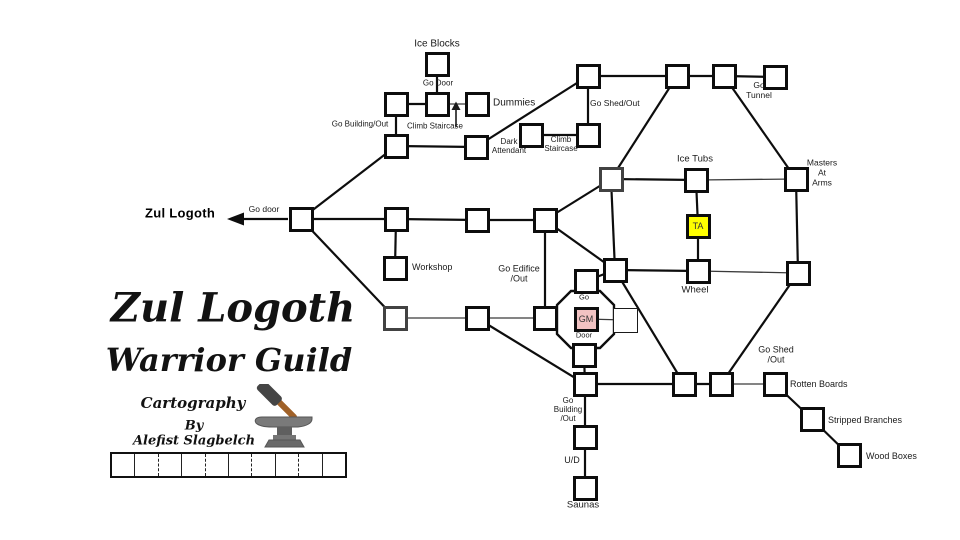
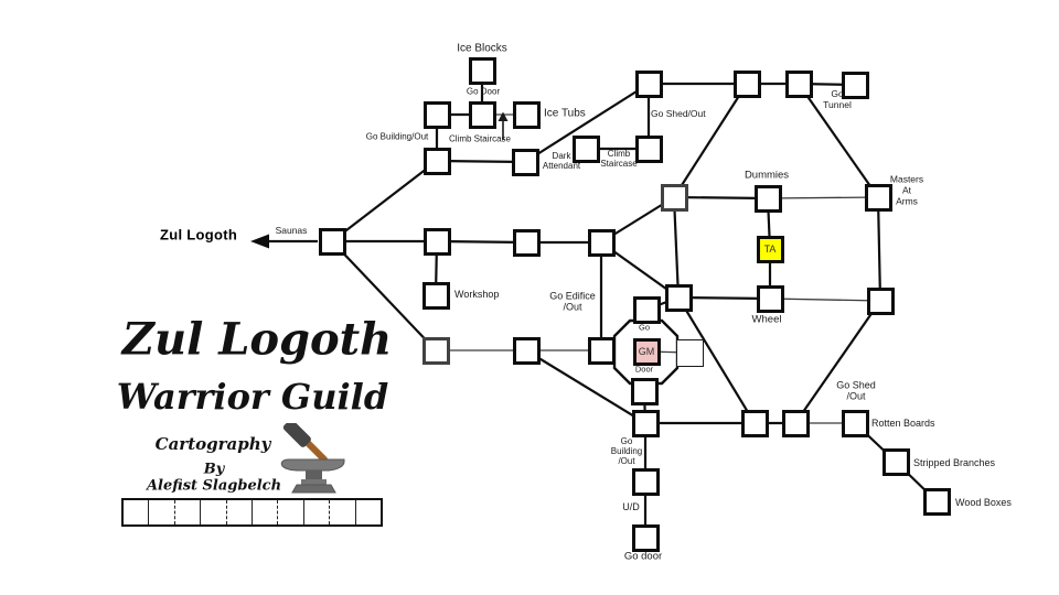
  TA
  GM
  Ice Blocks
  Go Door
- Dummies
+ Ice Tubs
  Climb Staircase
  Go Building/Out
  Dark
  Attendant
  Climb
  Staircase
  Go Shed/Out
  Go
  Tunnel
- Ice Tubs
+ Dummies
  Masters
  At
  Arms
  Zul Logoth
- Go door
+ Saunas
  Workshop
  Go Edifice
  /Out
  Wheel
  Go
  Door
  Go Shed
  /Out
  Rotten Boards
  Stripped Branches
  Wood Boxes
  Go
  Building
  /Out
  U/D
- Saunas
+ Go door
  Zul Logoth
  Warrior Guild
  Cartography
  By
  Alefist Slagbelch
